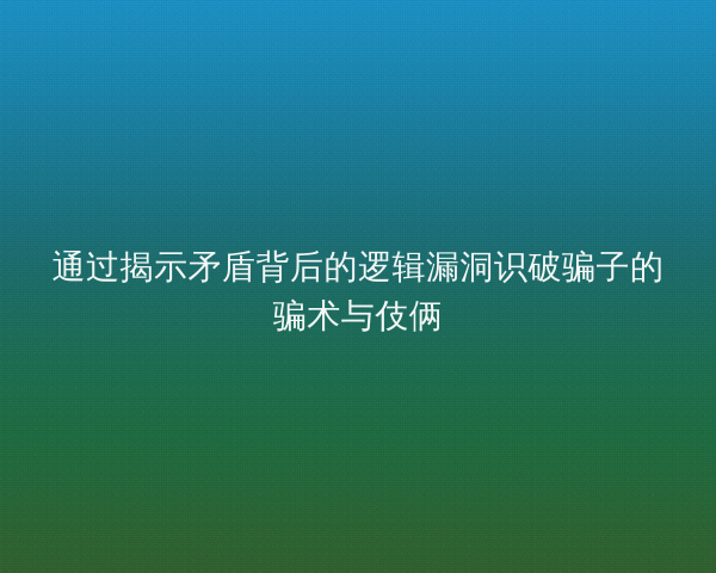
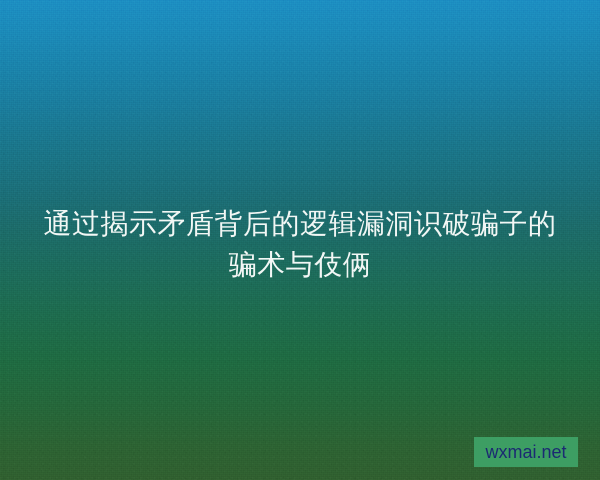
  通过揭示矛盾背后的逻辑漏洞识破骗子的
  骗术与伎俩
+ wxmai.net
